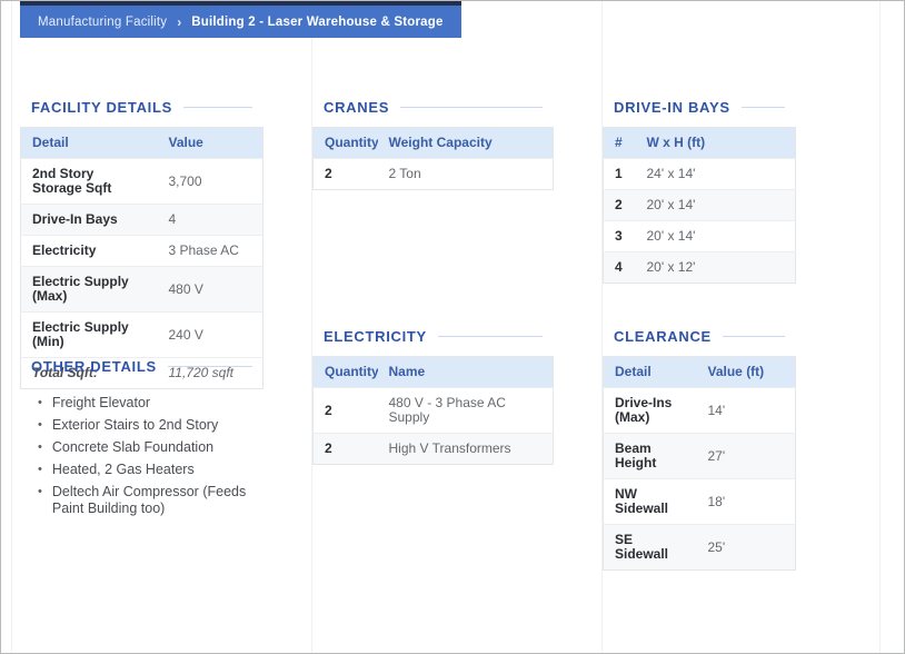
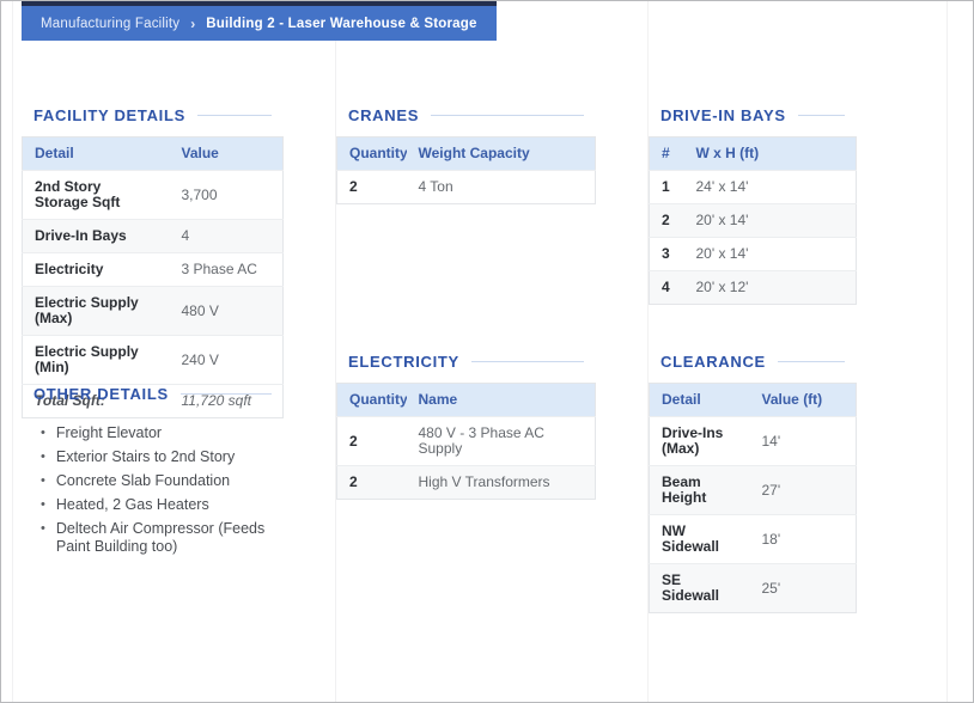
  Manufacturing Facility
  ›
  Building 2 - Laser Warehouse & Storage
  FACILITY DETAILS
  Detail	Value
  2nd Story Storage Sqft	3,700
  Drive-In Bays	4
  Electricity	3 Phase AC
  Electric Supply (Max)	480 V
  Electric Supply (Min)	240 V
  Total Sqft:	11,720 sqft
  OTHER DETAILS
  •
  Freight Elevator
  •
  Exterior Stairs to 2nd Story
  •
  Concrete Slab Foundation
  •
  Heated, 2 Gas Heaters
  •
  Deltech Air Compressor (Feeds Paint Building too)
  CRANES
  Quantity	Weight Capacity
- 2	2 Ton
+ 2	4 Ton
  ELECTRICITY
  Quantity	Name
  2	480 V - 3 Phase AC Supply
  2	High V Transformers
  DRIVE-IN BAYS
  #	W x H (ft)
  1	24' x 14'
  2	20' x 14'
  3	20' x 14'
  4	20' x 12'
  CLEARANCE
  Detail	Value (ft)
  Drive-Ins (Max)	14'
  Beam Height	27'
  NW Sidewall	18'
  SE Sidewall	25'
